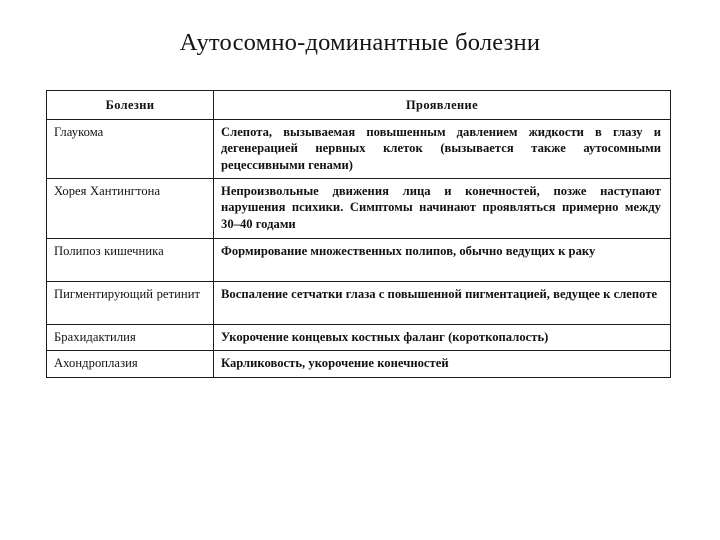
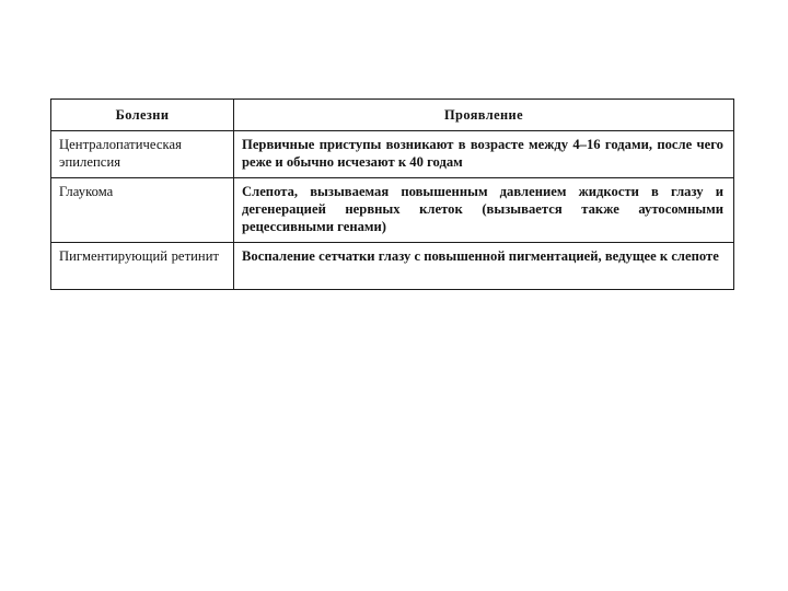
- Аутосомно-доминантные болезни
  Болезни	Проявление
+ Централопатическая эпилепсия	Первичные приступы возникают в возрасте между 4–16 годами, после чего реже и обычно исчезают к 40 годам
  Глаукома	Слепота, вызываемая повышенным давлением жидкости в глазу и дегенерацией нервных клеток (вызывается также аутосомными рецессивными генами)
- Хорея Хантингтона	Непроизвольные движения лица и конечностей, позже наступают нарушения психики. Симптомы начинают проявляться примерно между 30–40 годами
- Полипоз кишечника	Формирование множественных полипов, обычно ведущих к раку
- Пигментирующий ретинит	Воспаление сетчатки глаза с повышенной пигментацией, ведущее к слепоте
+ Пигментирующий ретинит	Воспаление сетчатки глазу с повышенной пигментацией, ведущее к слепоте
- Брахидактилия	Укорочение концевых костных фаланг (короткопалость)
- Ахондроплазия	Карликовость, укорочение конечностей
